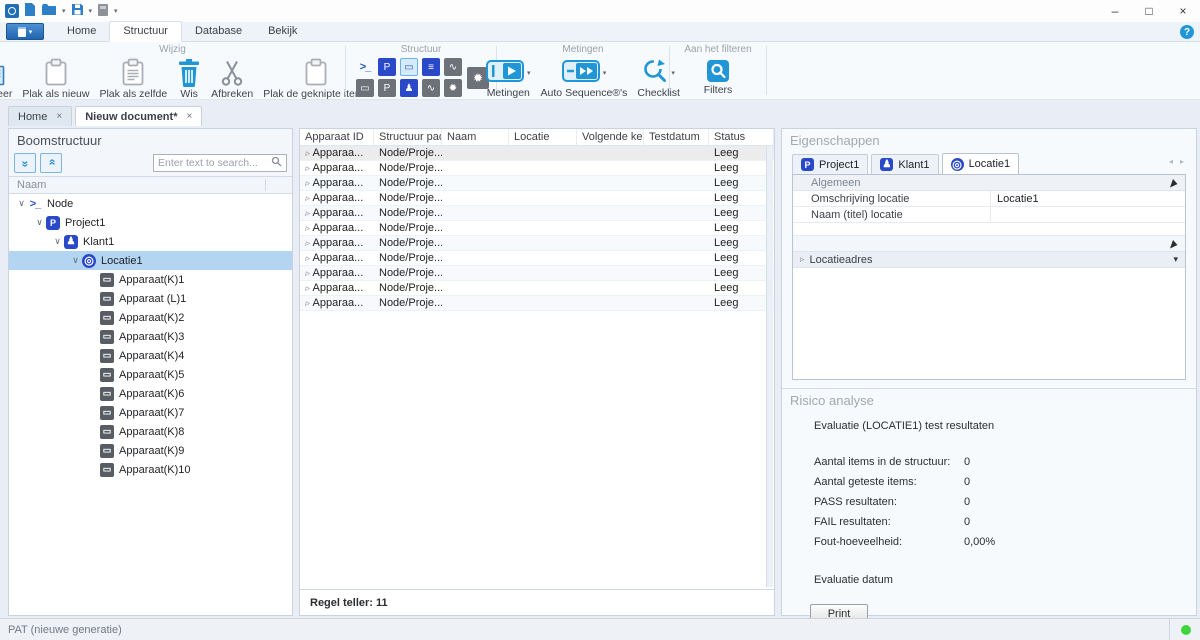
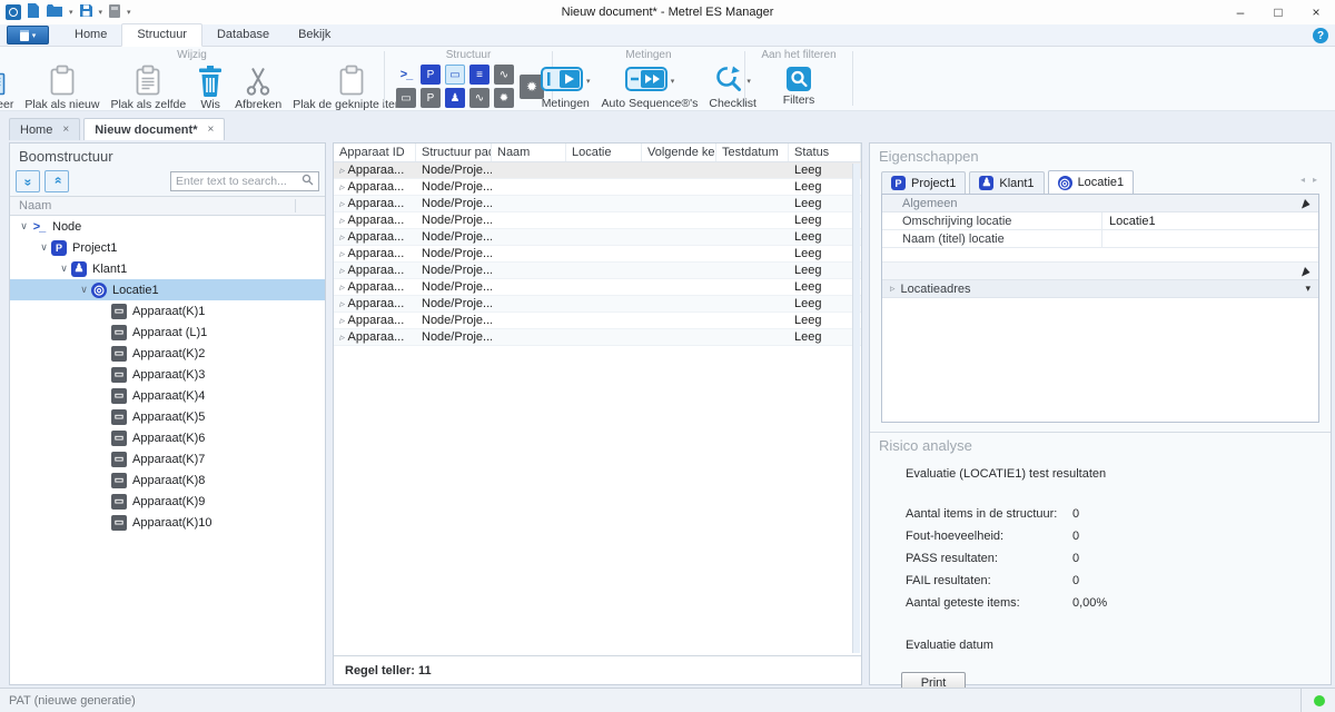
+ Nieuw document* - Metrel ES Manager
  –
  □
  ×
  Home
  Structuur
  Database
  Bekijk
  ?
  Wijzig
  Plak als nieuw
  Plak als zelfde
  Wis
  Afbreken
  Plak de gekniptete
  Structuur
  >_
  P
  ▭
  ≡
  ∿
  ▭
  P
  ♟
  ∿
  ✹
  ✹
  Metingen
  Metingen
  Auto Sequence®'s
  Checkist
  Aan het filteren
  Filters
  Home
  ×
  Nieuw document*
  ×
  Boomstructuur
  Enter text to search...
  Naam
  ∨
  Node
  ∨
  Project1
  ∨
  Klant1
  ∨
  Locatie1
  Apparaat(K)1
  Apparaat (L)1
  Apparaat(K)2
  Apparaat(K)3
  Apparaat(K)4
  Apparaat(K)5
  Apparaat(K)6
  Apparaat(K)7
  Apparaat(K)8
  Apparaat(K)9
  Apparaat(K)10
  Apparaat ID
  Structuur pad
  Naam
  Locatie
  Volgende ke
  Testdatum
  Status
  ▹
  Apparaa...
  Node/Proje...
  Leeg
  ▹
  Apparaa...
  Node/Proje...
  Leeg
  ▹
  Apparaa...
  Node/Proje...
  Leeg
  ▹
  Apparaa...
  Node/Proje...
  Leeg
  ▹
  Apparaa...
  Node/Proje...
  Leeg
  ▹
  Apparaa...
  Node/Proje...
  Leeg
  ▹
  Apparaa...
  Node/Proje...
  Leeg
  ▹
  Apparaa...
  Node/Proje...
  Leeg
  ▹
  Apparaa...
  Node/Proje...
  Leeg
  ▹
  Apparaa...
  Node/Proje...
  Leeg
  ▹
  Apparaa...
  Node/Proje...
  Leeg
  Regel teller: 11
  Eigenschappen
  Project1
  Klant1
  Locatie1
  ◂ ▸
  Algemeen
  Omschrijving locatie
  Locatie1
  Naam (titel) locatie
  ▹
  Locatieadres
  ▾
  Risico analyse
  Evaluatie (LOCATIE1) test resultaten
  Aantal items in de structuur:
  0
- Aantal geteste items:
+ Fout-hoeveelheid:
  0
  PASS resultaten:
  0
  FAIL resultaten:
  0
- Fout-hoeveelheid:
+ Aantal geteste items:
  0,00%
  Evaluatie datum
  Print
  PAT (nieuwe generatie)
